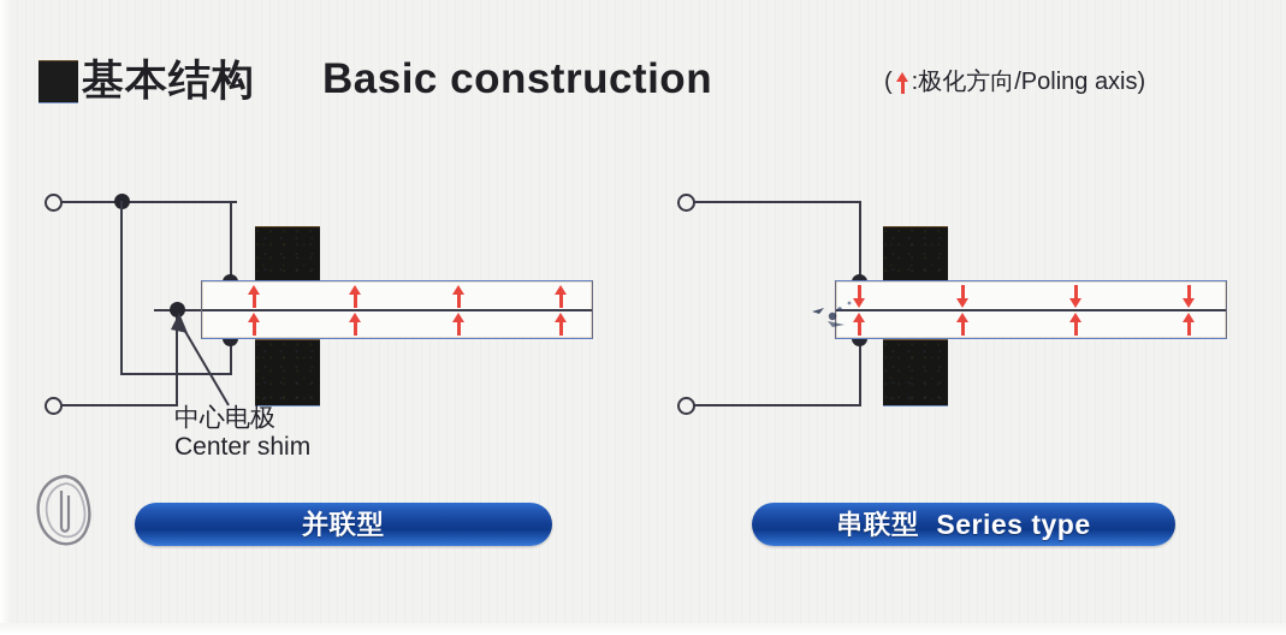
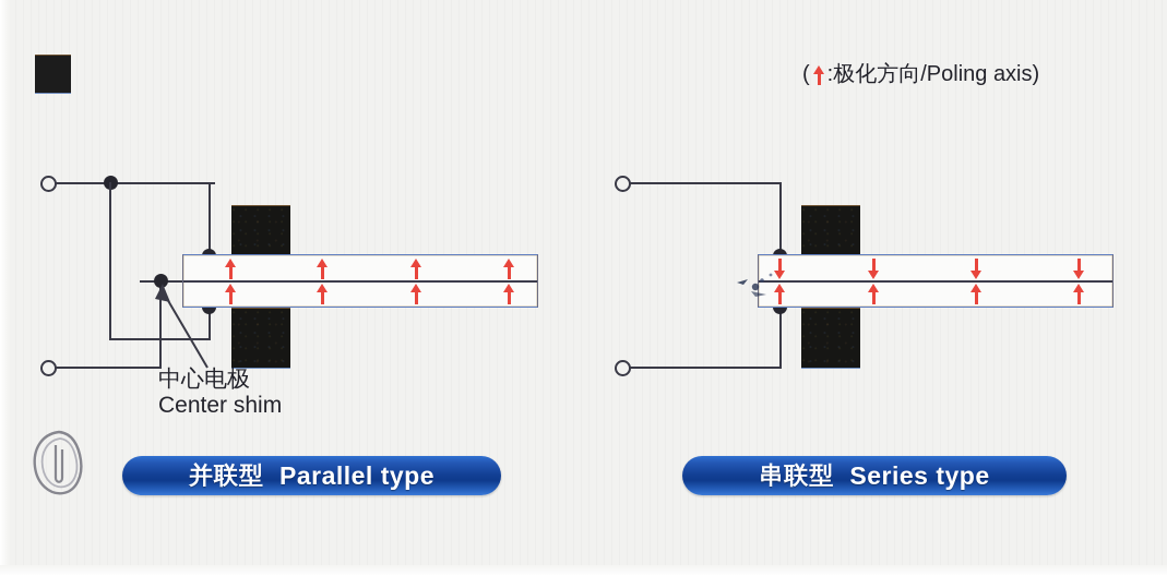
- 基本结构
- Basic construction
  ( :极化方向/Poling axis)
  中心电极
  Center shim
  并联型
+ Parallel type
  串联型
  Series type
